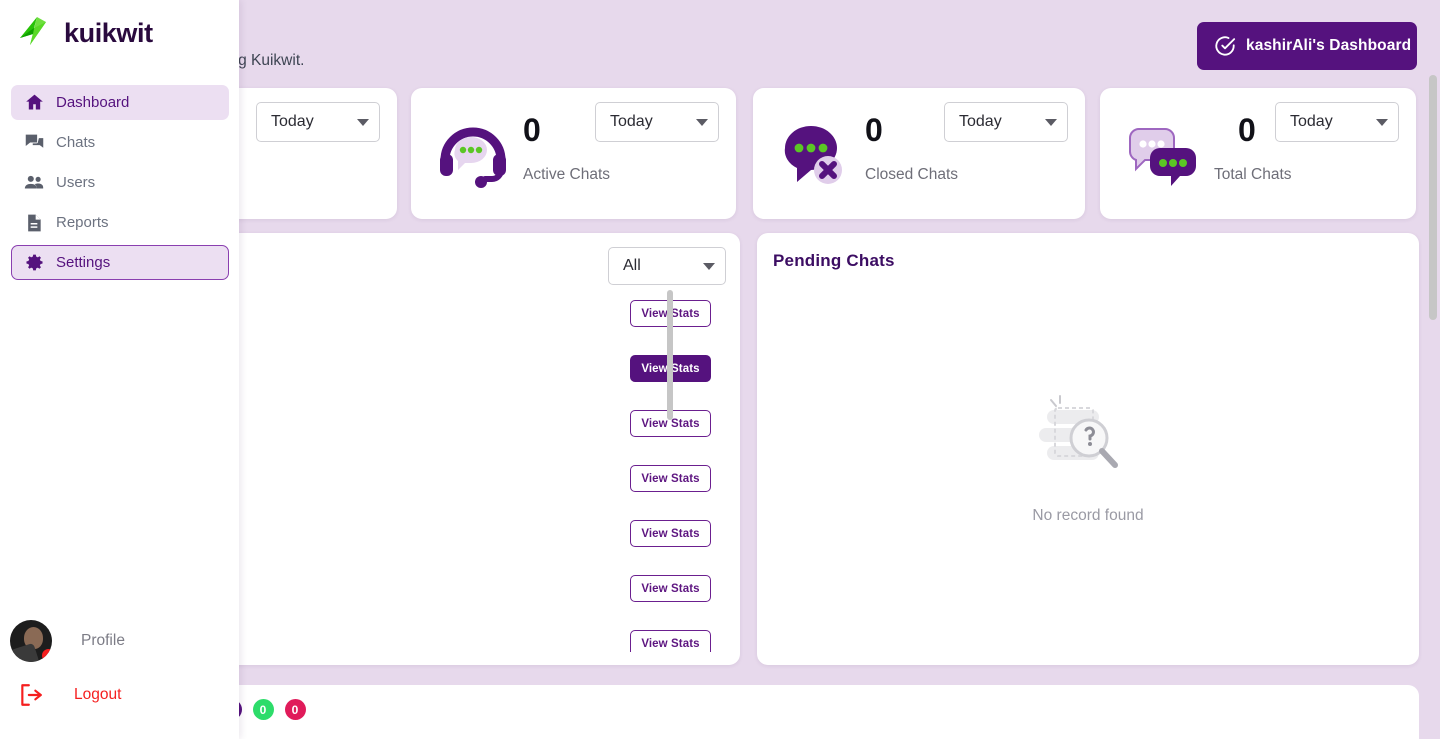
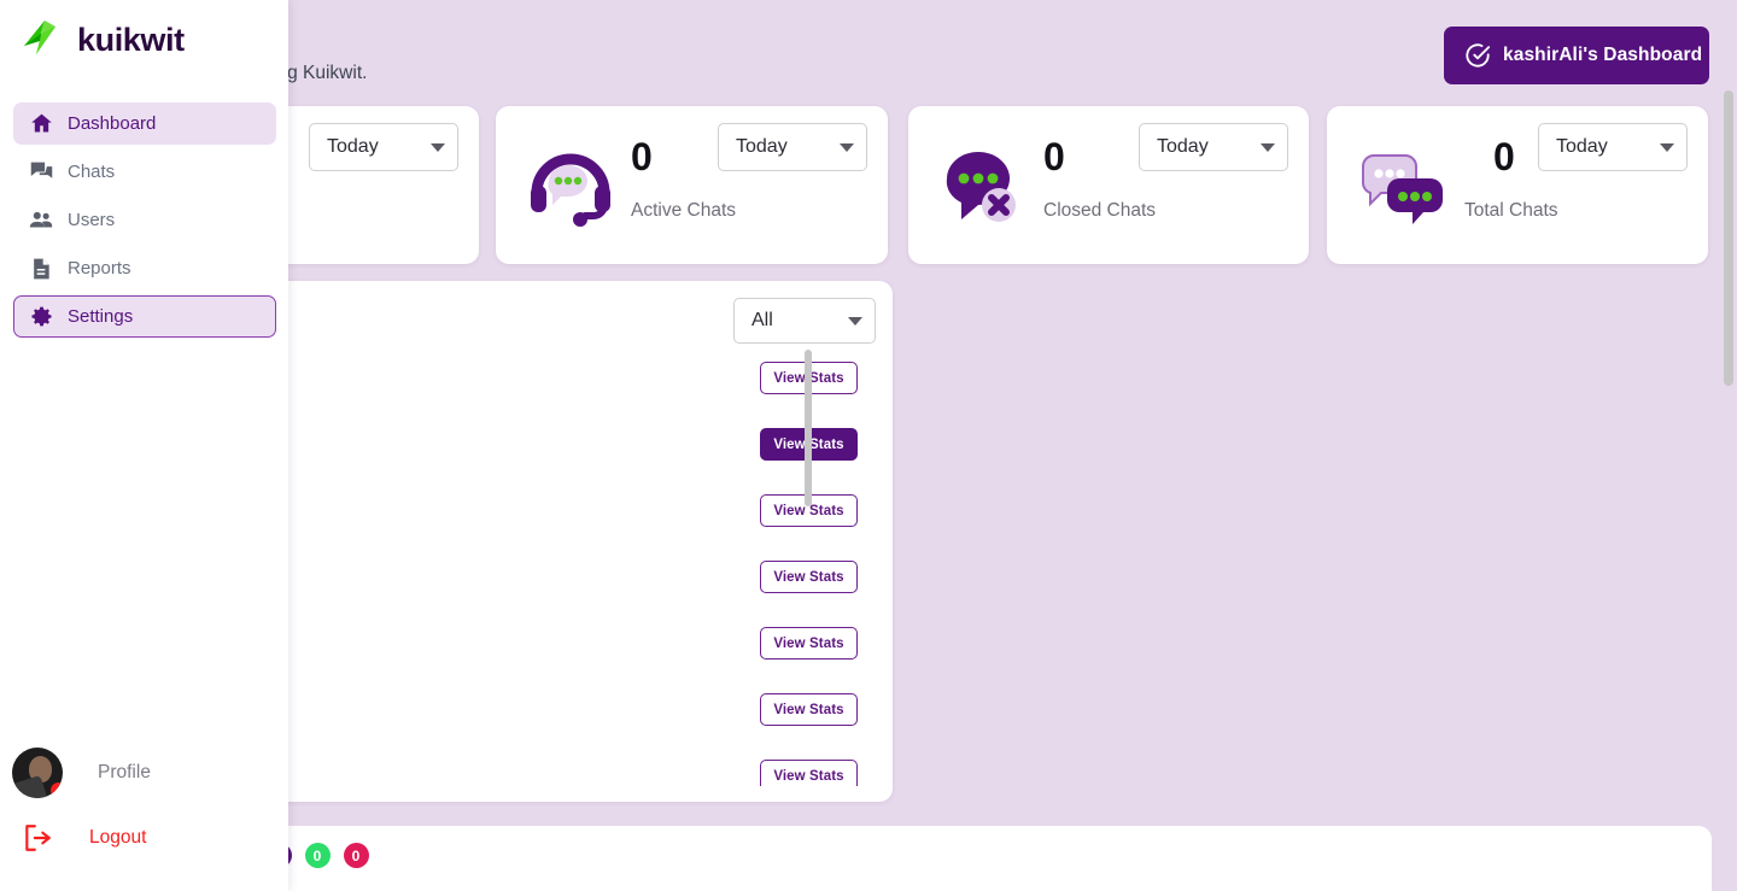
  kashirAli's Dashboard
  Today
  Today
  0
  Active Chats
  Today
  0
  Closed Chats
  Today
  0
  Total Chats
  All
  View Stats
  View Stats
  View Stats
  View Stats
  View Stats
  View Stats
  View Stats
- Pending Chats
- No record found
  0
  0
  kuikwit
  Dashboard
  Chats
  Users
  Reports
  Settings
  Profile
  Logout
